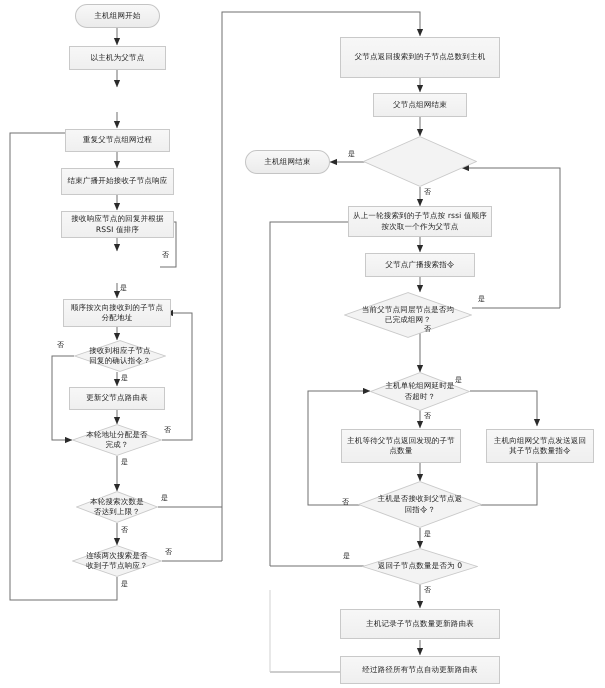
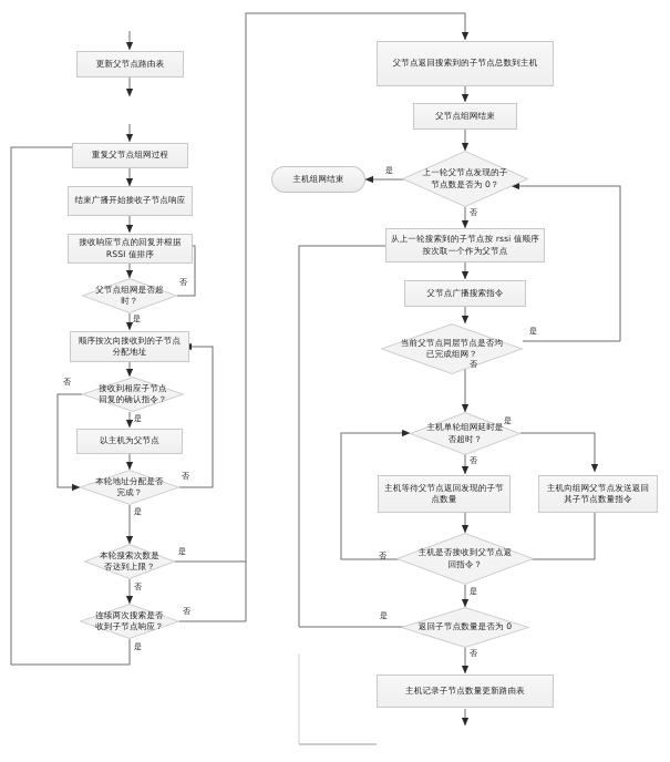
- 主机组网开始
- 以主机为父节点
+ 更新父节点路由表
  重复父节点组网过程
  结束广播开始接收子节点响应
  接收响应节点的回复并根据 RSSI 值排序
+ 父节点组网是否超时？
  顺序按次向接收到的子节点分配地址
  接收到相应子节点回复的确认指令？
- 更新父节点路由表
+ 以主机为父节点
  本轮地址分配是否完成？
  本轮搜索次数是否达到上限？
  连续两次搜索是否收到子节点响应？
  父节点返回搜索到的子节点总数到主机
  父节点组网结束
+ 上一轮父节点发现的子节点数是否为 0？
  主机组网结束
  从上一轮搜索到的子节点按 rssi 值顺序按次取一个作为父节点
  父节点广播搜索指令
  当前父节点同层节点是否均已完成组网？
  主机单轮组网延时是否超时？
  主机等待父节点返回发现的子节点数量
  主机向组网父节点发送返回其子节点数量指令
  主机是否接收到父节点返回指令？
  返回子节点数量是否为 0
  主机记录子节点数量更新路由表
- 经过路径所有节点自动更新路由表
  否
  是
  否
  是
  否
  是
  是
  否
  否
  是
  是
  否
  是
  否
  是
  否
  否
  是
  是
  否
